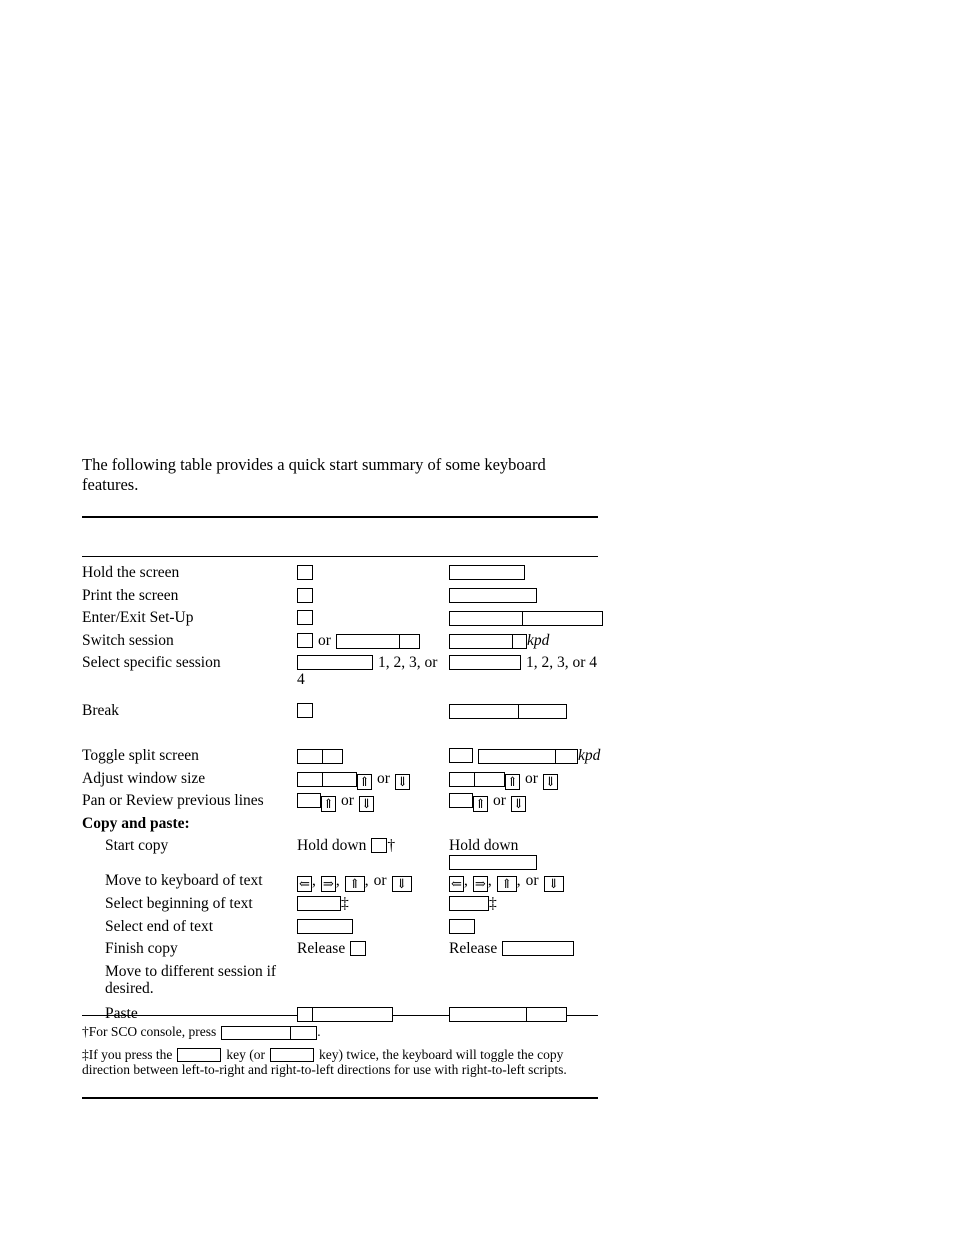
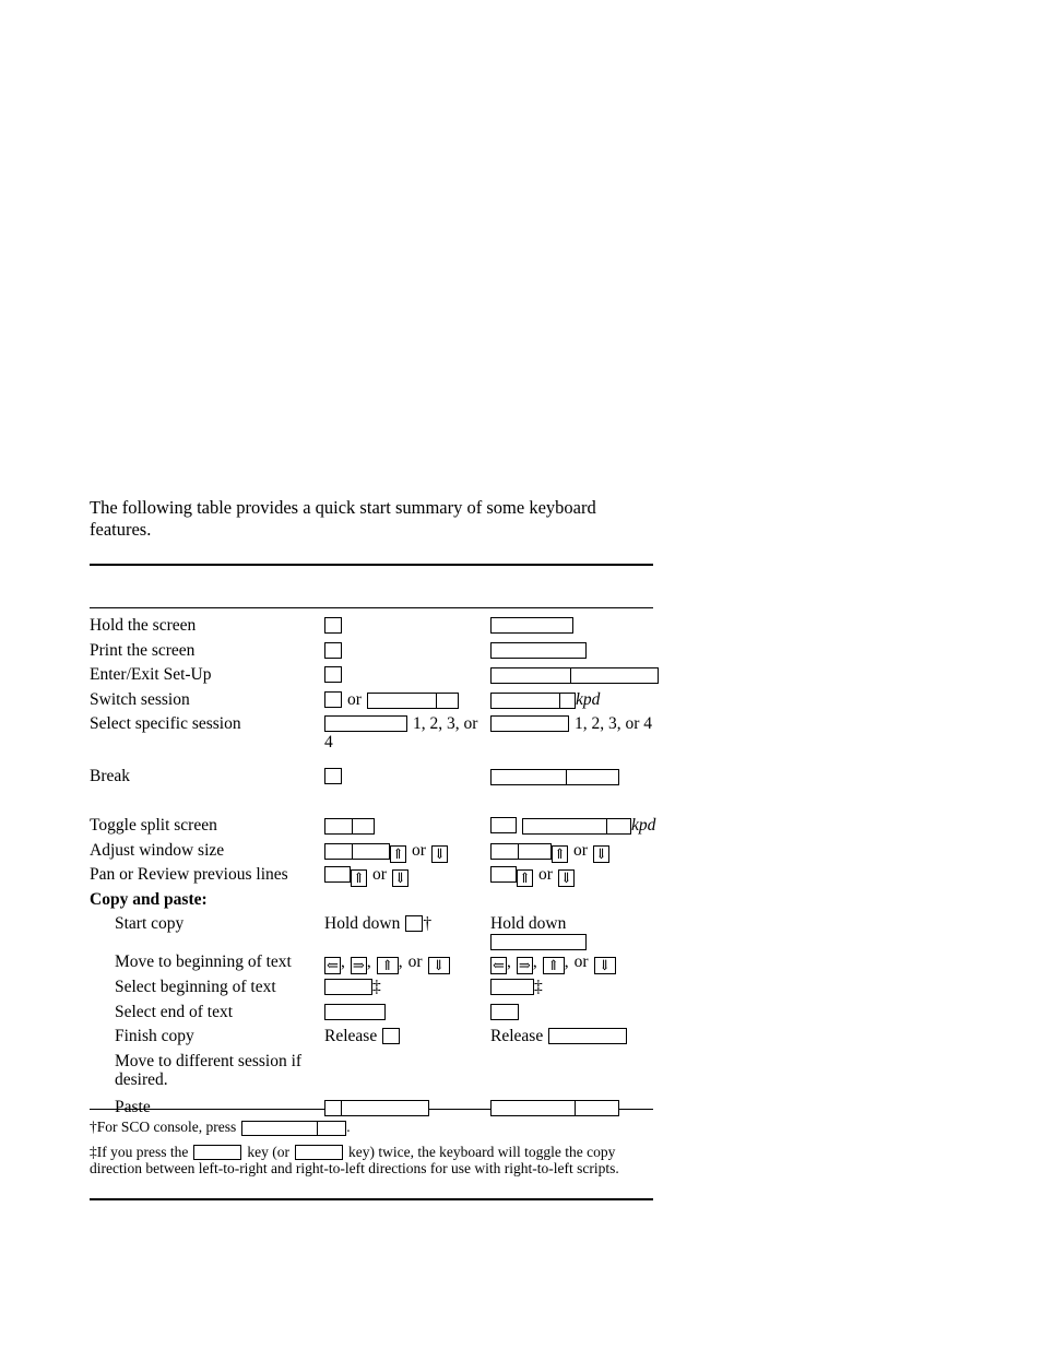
  The following table provides a quick start summary of some keyboard features.
  Hold the screen
  Print the screen
  Enter/Exit Set-Up
  Switch session
  or
  kpd
  Select specific session
  1, 2, 3, or 4
  1, 2, 3, or 4
  Break
  Toggle split screen
  kpd
  Adjust window size
  ⇑ or ⇓
  ⇑ or ⇓
  Pan or Review previous lines
  ⇑ or ⇓
  ⇑ or ⇓
  Copy and paste:
  Start copy
  Hold down †
  Hold down
- Move to keyboard of text
+ Move to beginning of text
  ⇐ , ⇒ , ⇑ , or ⇓
  ⇐ , ⇒ , ⇑ , or ⇓
  Select beginning of text
  ‡
  ‡
  Select end of text
  Finish copy
  Release
  Release
  Move to different session if desired.
  Paste
  †For SCO console, press .
  ‡If you press the key (or key) twice, the keyboard will toggle the copy direction between left-to-right and right-to-left directions for use with right-to-left scripts.
